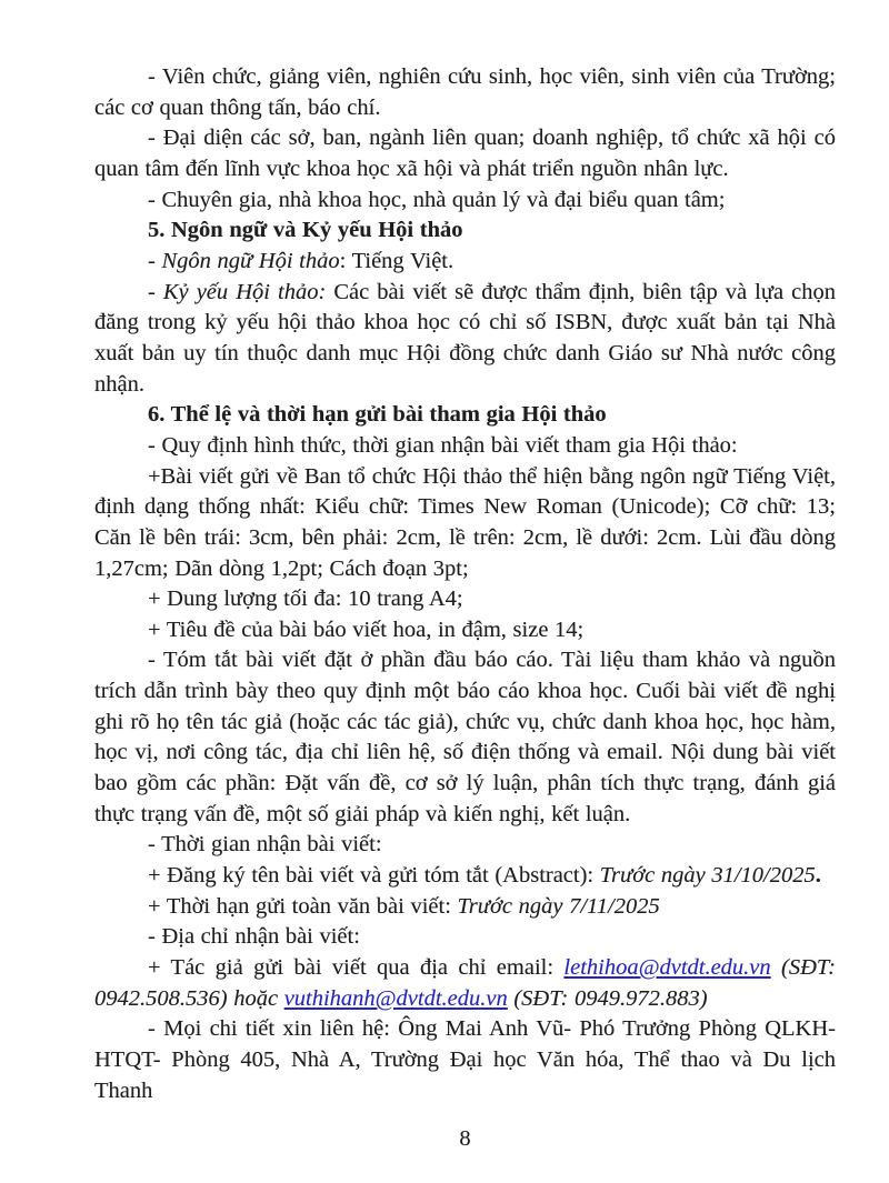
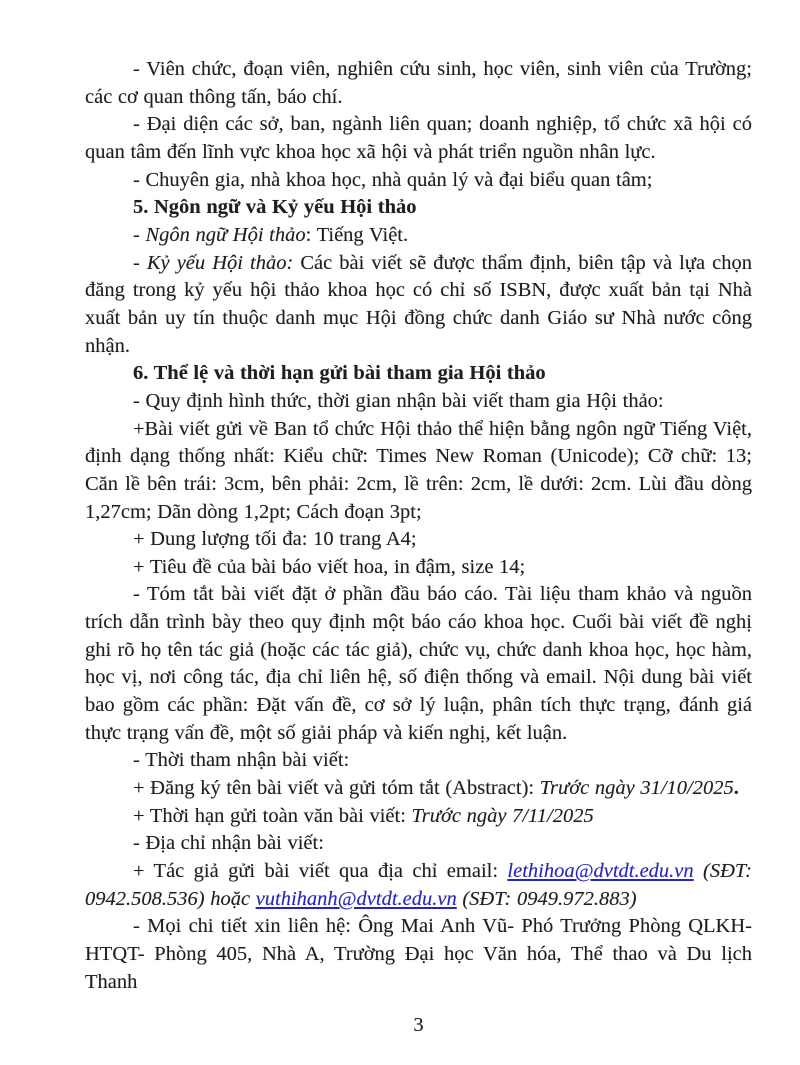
- - Viên chức, giảng viên, nghiên cứu sinh, học viên, sinh viên của Trường; các cơ quan thông tấn, báo chí.
+ - Viên chức, đoạn viên, nghiên cứu sinh, học viên, sinh viên của Trường; các cơ quan thông tấn, báo chí.
  - Đại diện các sở, ban, ngành liên quan; doanh nghiệp, tổ chức xã hội có quan tâm đến lĩnh vực khoa học xã hội và phát triển nguồn nhân lực.
  - Chuyên gia, nhà khoa học, nhà quản lý và đại biểu quan tâm;
  5. Ngôn ngữ và Kỷ yếu Hội thảo
  - Ngôn ngữ Hội thảo: Tiếng Việt.
  - Kỷ yếu Hội thảo: Các bài viết sẽ được thẩm định, biên tập và lựa chọn đăng trong kỷ yếu hội thảo khoa học có chỉ số ISBN, được xuất bản tại Nhà xuất bản uy tín thuộc danh mục Hội đồng chức danh Giáo sư Nhà nước công nhận.
  6. Thể lệ và thời hạn gửi bài tham gia Hội thảo
  - Quy định hình thức, thời gian nhận bài viết tham gia Hội thảo:
  +Bài viết gửi về Ban tổ chức Hội thảo thể hiện bằng ngôn ngữ Tiếng Việt, định dạng thống nhất: Kiểu chữ: Times New Roman (Unicode); Cỡ chữ: 13; Căn lề bên trái: 3cm, bên phải: 2cm, lề trên: 2cm, lề dưới: 2cm. Lùi đầu dòng 1,27cm; Dãn dòng 1,2pt; Cách đoạn 3pt;
  + Dung lượng tối đa: 10 trang A4;
  + Tiêu đề của bài báo viết hoa, in đậm, size 14;
  - Tóm tắt bài viết đặt ở phần đầu báo cáo. Tài liệu tham khảo và nguồn trích dẫn trình bày theo quy định một báo cáo khoa học. Cuối bài viết đề nghị ghi rõ họ tên tác giả (hoặc các tác giả), chức vụ, chức danh khoa học, học hàm, học vị, nơi công tác, địa chỉ liên hệ, số điện thống và email. Nội dung bài viết bao gồm các phần: Đặt vấn đề, cơ sở lý luận, phân tích thực trạng, đánh giá thực trạng vấn đề, một số giải pháp và kiến nghị, kết luận.
- - Thời gian nhận bài viết:
+ - Thời tham nhận bài viết:
  + Đăng ký tên bài viết và gửi tóm tắt (Abstract): Trước ngày 31/10/2025.
  + Thời hạn gửi toàn văn bài viết: Trước ngày 7/11/2025
  - Địa chỉ nhận bài viết:
  + Tác giả gửi bài viết qua địa chỉ email: lethihoa@dvtdt.edu.vn (SĐT: 0942.508.536) hoặc vuthihanh@dvtdt.edu.vn (SĐT: 0949.972.883)
  - Mọi chi tiết xin liên hệ: Ông Mai Anh Vũ- Phó Trưởng Phòng QLKH-HTQT- Phòng 405, Nhà A, Trường Đại học Văn hóa, Thể thao và Du lịch Thanh
- 8
+ 3
